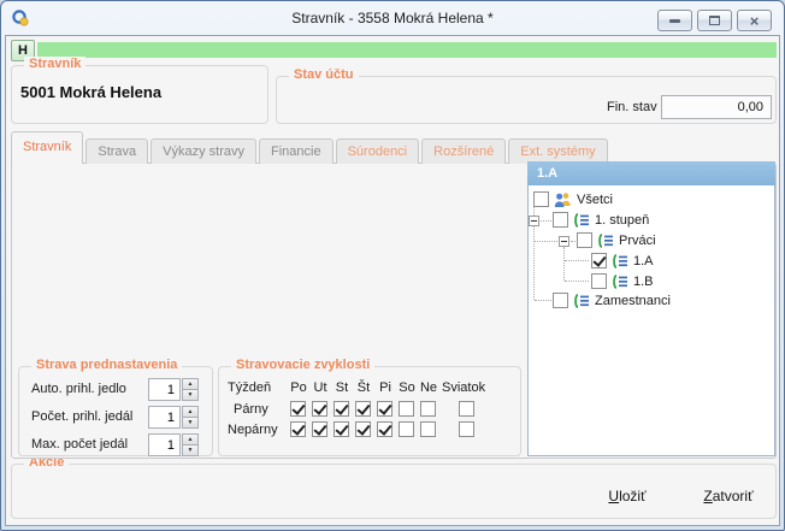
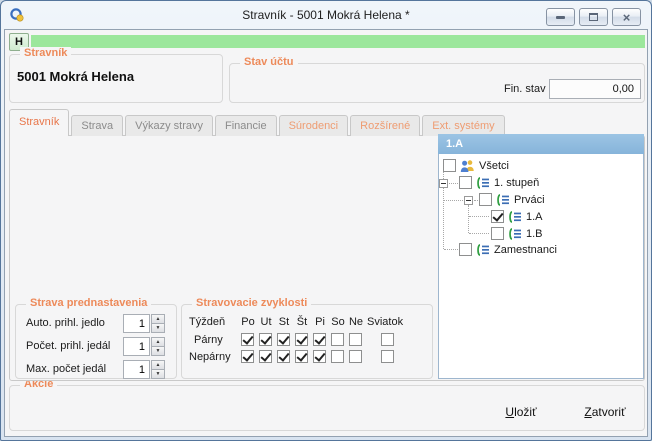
- Stravník - 3558 Mokrá Helena *
+ Stravník - 5001 Mokrá Helena *
  H
  Stravník
  5001 Mokrá Helena
  Stav účtu
  Fin. stav
  0,00
  Stravník
  Strava
  Výkazy stravy
  Financie
  Súrodenci
  Rozšírené
  Ext. systémy
  Strava prednastavenia
  Auto. prihl. jedlo
  1
  Počet. prihl. jedál
  1
  Max. počet jedál
  1
  Stravovacie zvyklosti
  Týždeň
  Po
  Ut
  St
  Št
  Pi
  So
  Ne
  Sviatok
  Párny
  Nepárny
  1.A
  Všetci
  1. stupeň
  Prváci
  1.A
  1.B
  Zamestnanci
  Akcie
  Uložiť
  Zatvoriť
